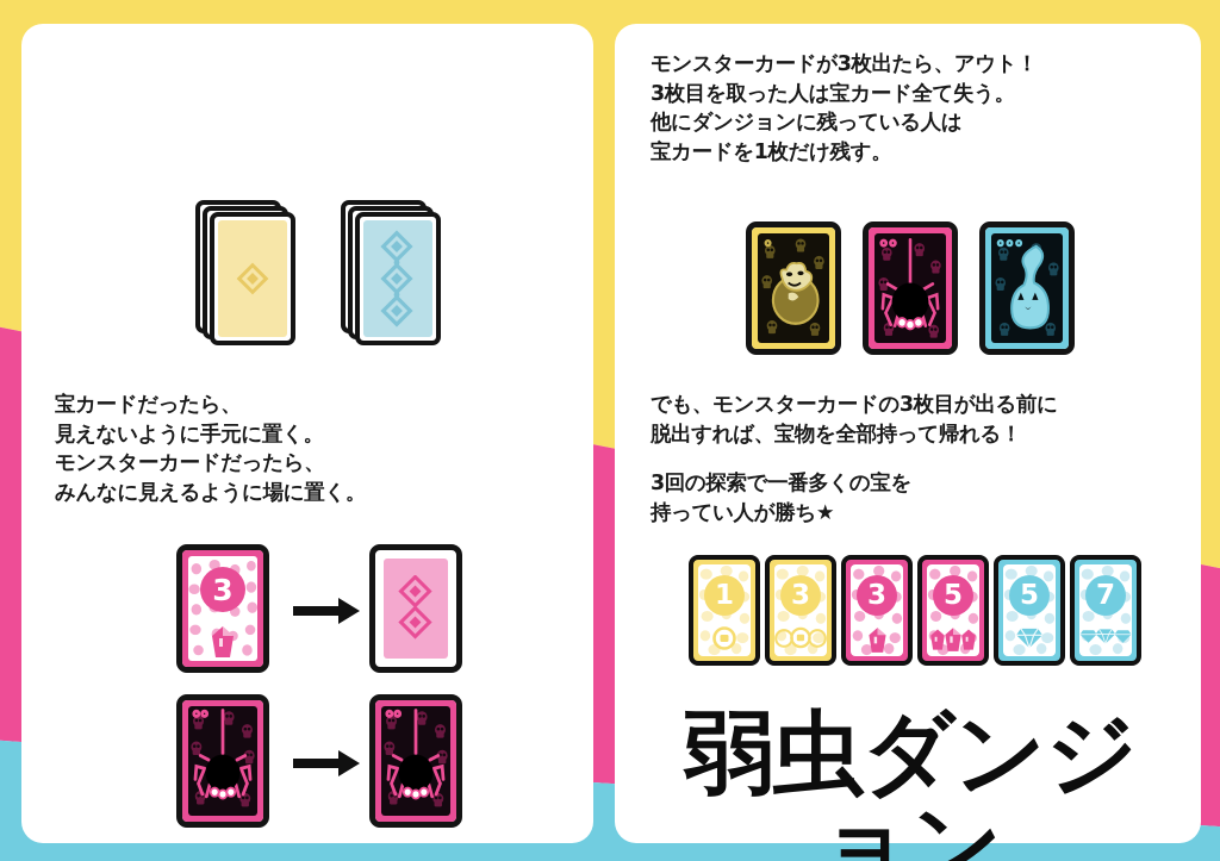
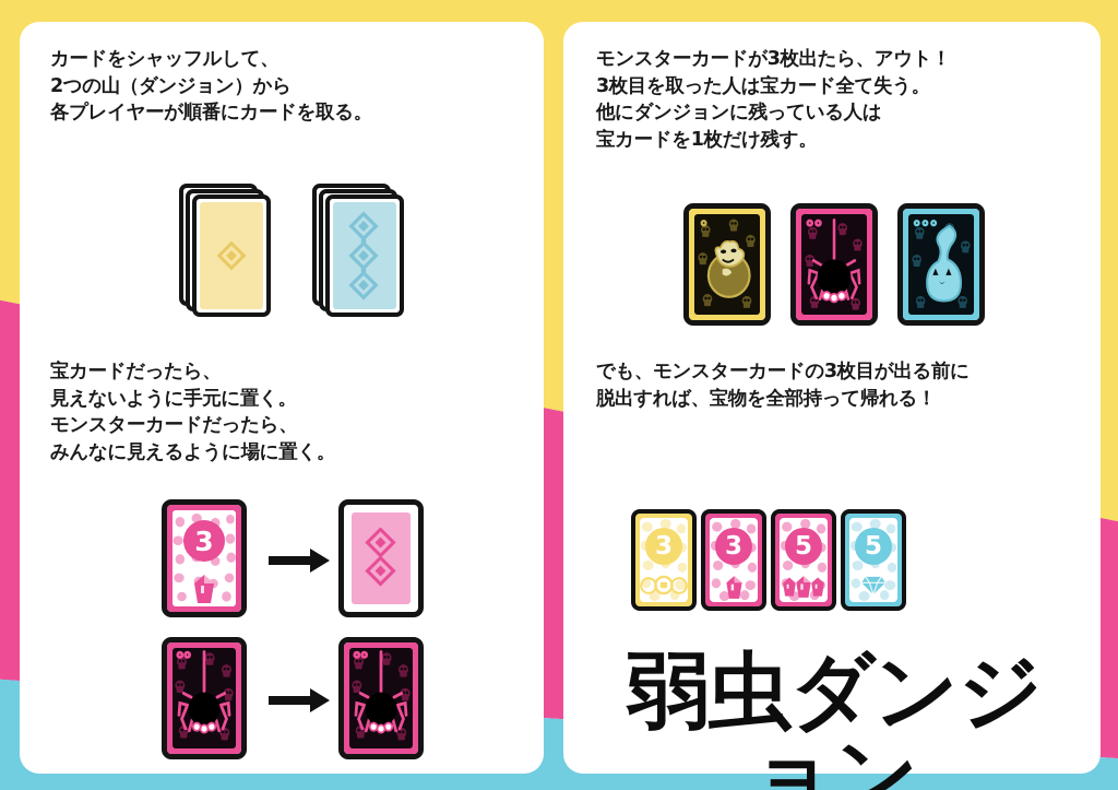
+ カードをシャッフルして、
+ 2つの山（ダンジョン）から
+ 各プレイヤーが順番にカードを取る。
  宝カードだったら、
  見えないように手元に置く。
  モンスターカードだったら、
  みんなに見えるように場に置く。
  3
  モンスターカードが3枚出たら、アウト！
  3枚目を取った人は宝カード全て失う。
  他にダンジョンに残っている人は
  宝カードを1枚だけ残す。
  でも、モンスターカードの3枚目が出る前に
  脱出すれば、宝物を全部持って帰れる！
- 3回の探索で一番多くの宝を
- 持ってい人が勝ち★
- 1
  3
  3
  5
  5
- 7
  弱虫ダンジョン
